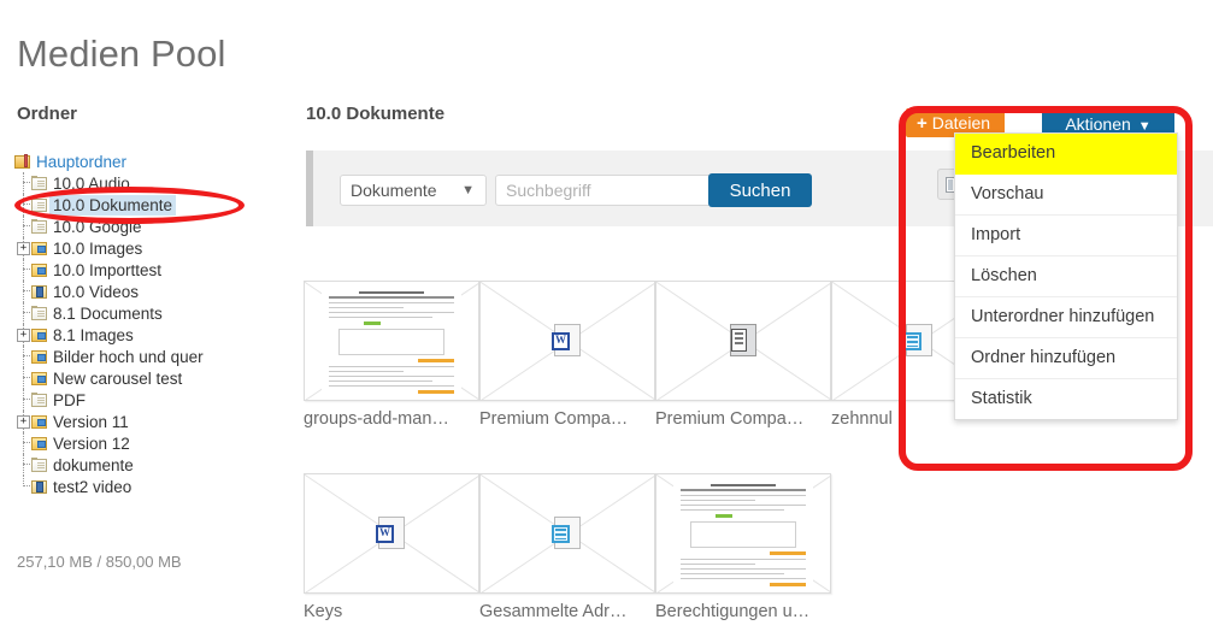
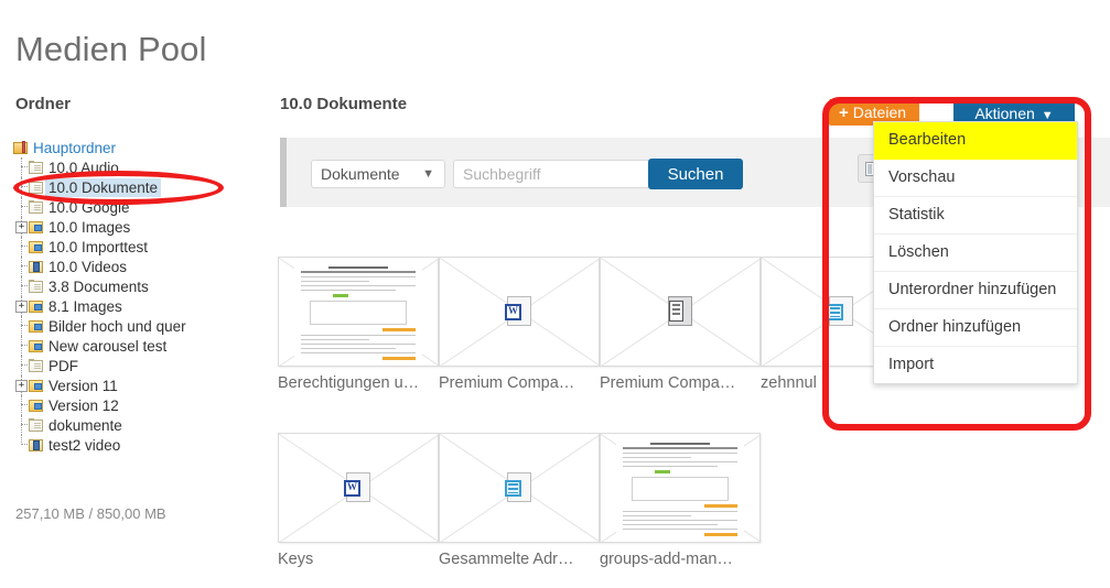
  Medien Pool
  Ordner
  Hauptordner
  10.0 Audio
  10.0 Dokumente
  10.0 Google
  +
  10.0 Images
  10.0 Importtest
  10.0 Videos
- 8.1 Documents
+ 3.8 Documents
  +
  8.1 Images
  Bilder hoch und quer
  New carousel test
  PDF
  +
  Version 11
  Version 12
  dokumente
  test2 video
  257,10 MB / 850,00 MB
  10.0 Dokumente
  + Dateien
  Aktionen ▼
  Dokumente
  ▼
  Suchbegriff
  Suchen
- groups-add-man…
+ Berechtigungen u…
  Premium Compa…
  Premium Compa…
  zehnnul
  Keys
  Gesammelte Adr…
- Berechtigungen u…
+ groups-add-man…
  Bearbeiten
  Vorschau
- Import
+ Statistik
  Löschen
  Unterordner hinzufügen
  Ordner hinzufügen
- Statistik
+ Import
